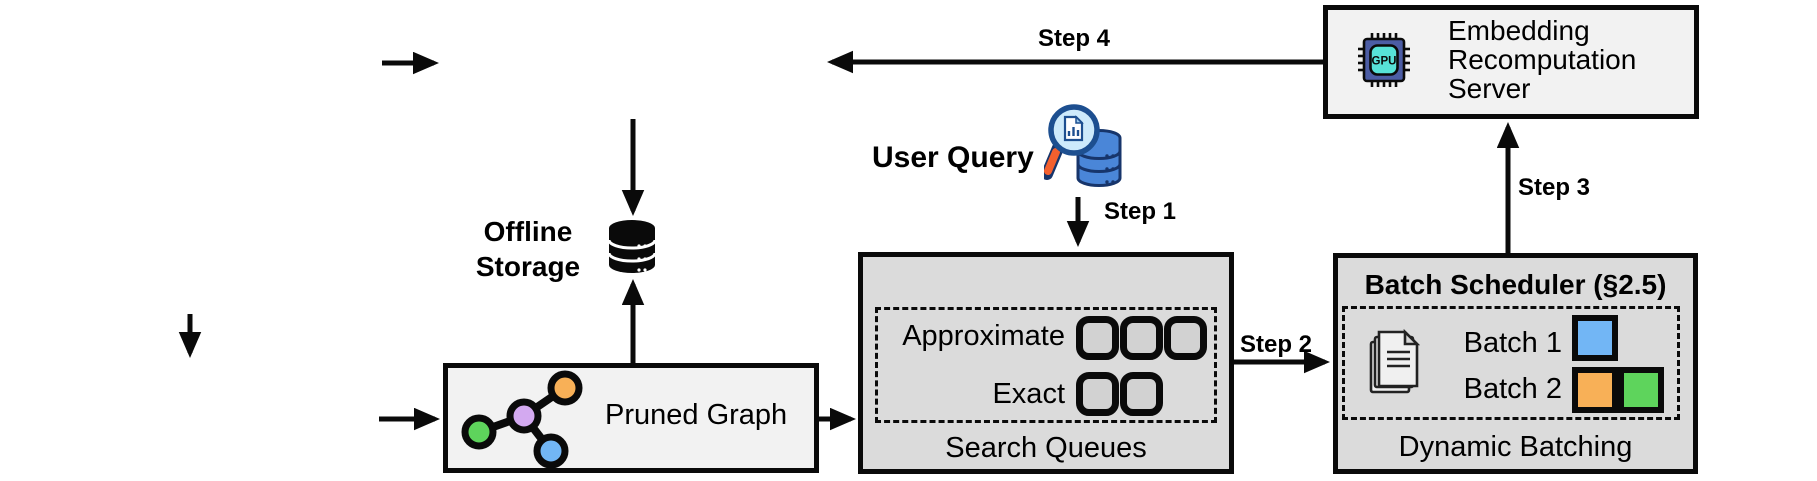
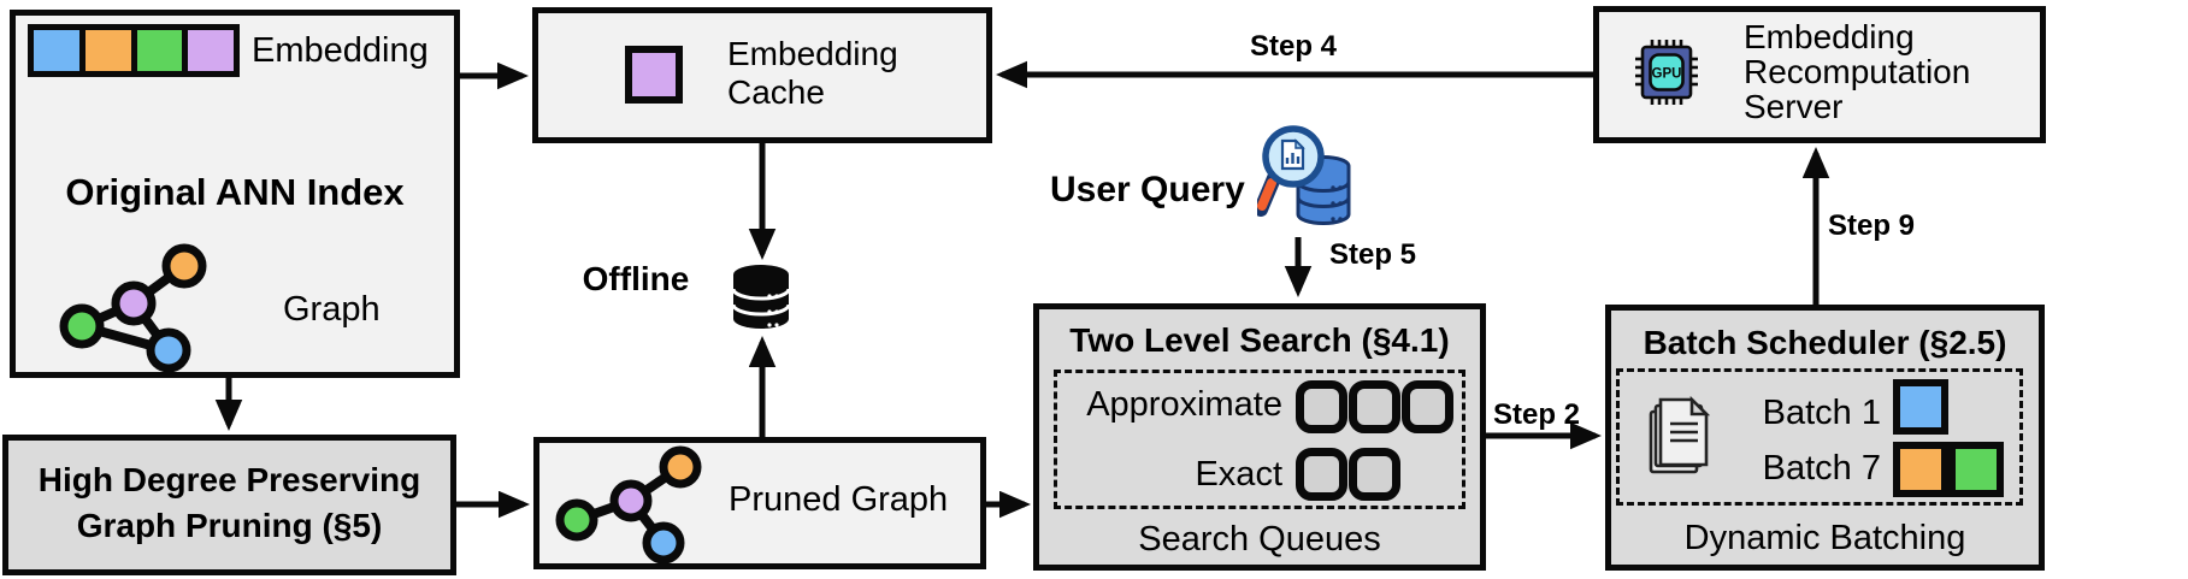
+ Embedding
+ Original ANN Index
+ Graph
+ High Degree Preserving
+ Graph Pruning (§5)
+ Embedding Cache
  Offline
- Storage
  Pruned Graph
  User Query
+ Two Level Search (§4.1)
  Approximate
  Exact
  Search Queues
  Batch Scheduler (§2.5)
  Batch 1
- Batch 2
+ Batch 7
  Dynamic Batching
  GPU
  Embedding Recomputation Server
- Step 1
+ Step 5
  Step 2
- Step 3
+ Step 9
  Step 4
